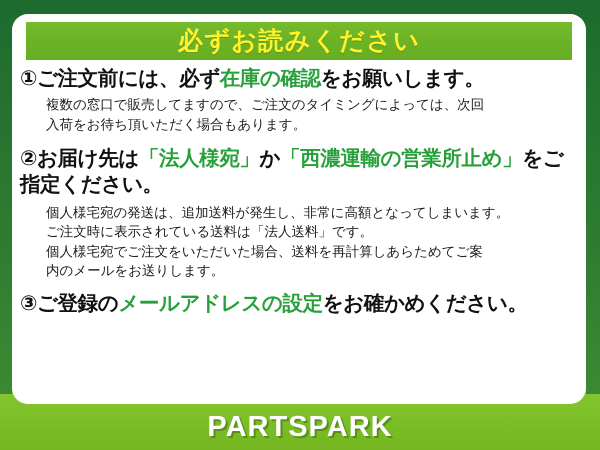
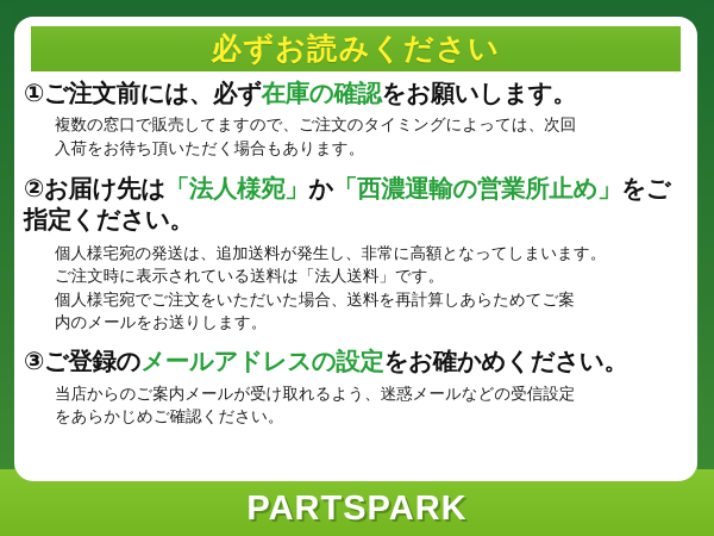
  必ずお読みください
  ①ご注文前には、必ず在庫の確認をお願いします。
  複数の窓口で販売してますので、ご注文のタイミングによっては、次回
  入荷をお待ち頂いただく場合もあります。
  ②お届け先は「法人様宛」か「西濃運輸の営業所止め」をご指定ください。
  個人様宅宛の発送は、追加送料が発生し、非常に高額となってしまいます。
  ご注文時に表示されている送料は「法人送料」です。
  個人様宅宛でご注文をいただいた場合、送料を再計算しあらためてご案
  内のメールをお送りします。
  ③ご登録のメールアドレスの設定をお確かめください。
+ 当店からのご案内メールが受け取れるよう、迷惑メールなどの受信設定
+ をあらかじめご確認ください。
  PARTSPARK
